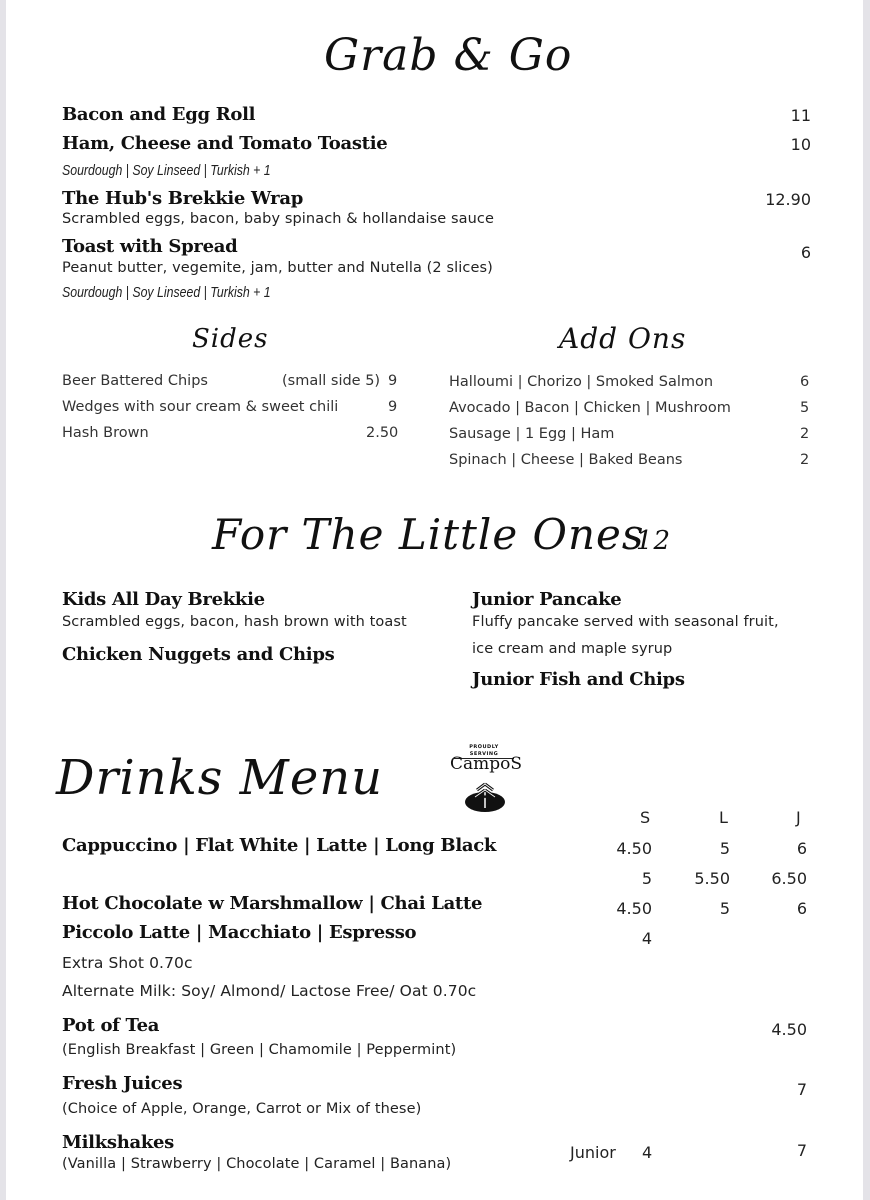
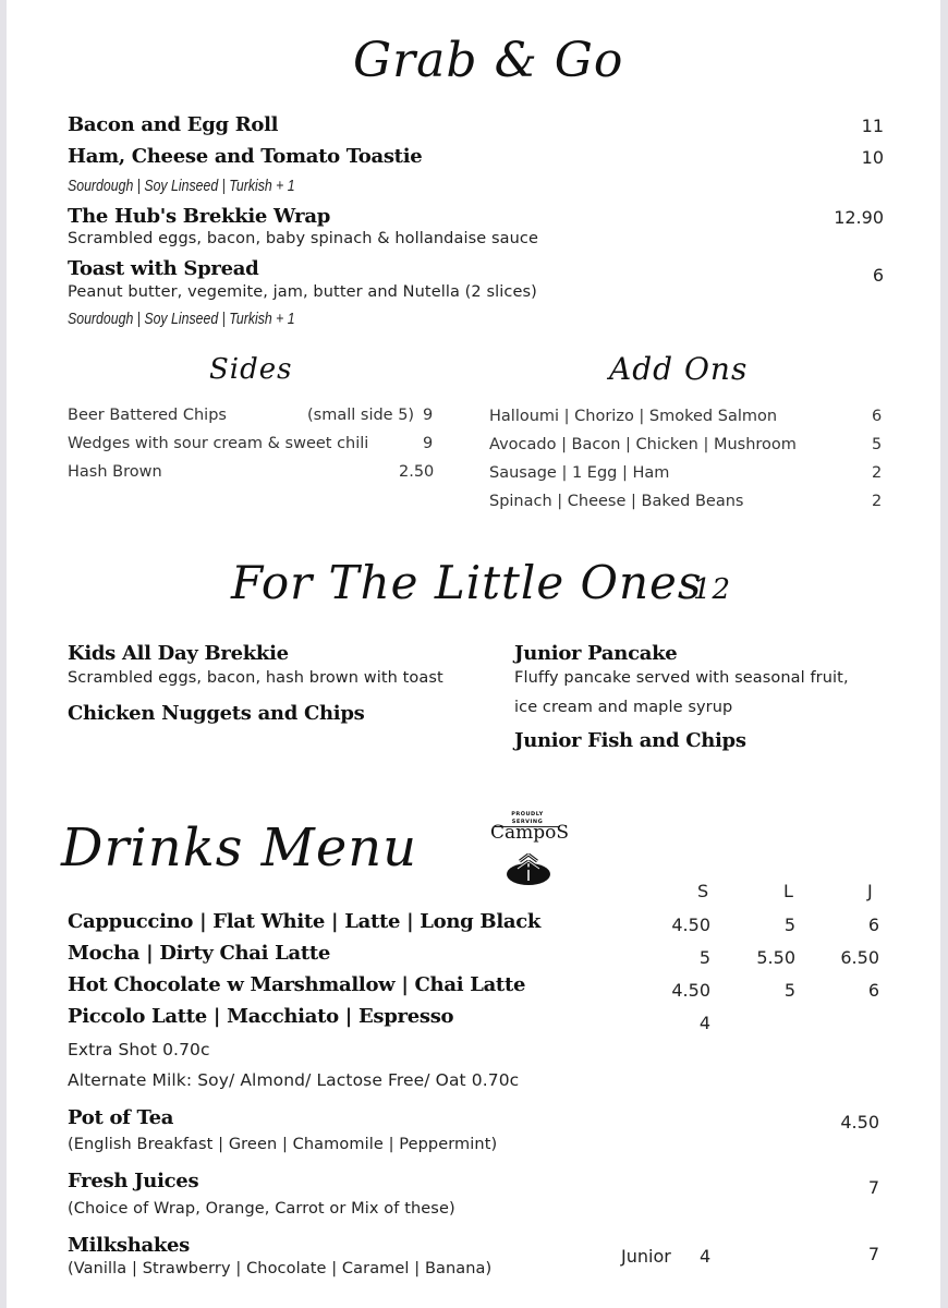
  Grab & Go
  Bacon and Egg Roll
  11
  Ham, Cheese and Tomato Toastie
  10
  Sourdough | Soy Linseed | Turkish + 1
  The Hub's Brekkie Wrap
  12.90
  Scrambled eggs, bacon, baby spinach & hollandaise sauce
  Toast with Spread
  6
  Peanut butter, vegemite, jam, butter and Nutella (2 slices)
  Sourdough | Soy Linseed | Turkish + 1
  Sides
  Beer Battered Chips
  (small side 5)
  9
  Wedges with sour cream & sweet chili
  9
  Hash Brown
  2.50
  Add Ons
  Halloumi | Chorizo | Smoked Salmon
  6
  Avocado | Bacon | Chicken | Mushroom
  5
  Sausage | 1 Egg | Ham
  2
  Spinach | Cheese | Baked Beans
  2
  For The Little Ones
  12
  Kids All Day Brekkie
  Scrambled eggs, bacon, hash brown with toast
  Chicken Nuggets and Chips
  Junior Pancake
  Fluffy pancake served with seasonal fruit,
  ice cream and maple syrup
  Junior Fish and Chips
  Drinks Menu
  CampoS
  S
  L
  J
  Cappuccino | Flat White | Latte | Long Black
  4.50
  5
  6
+ Mocha | Dirty Chai Latte
  5
  5.50
  6.50
  Hot Chocolate w Marshmallow | Chai Latte
  4.50
  5
  6
  Piccolo Latte | Macchiato | Espresso
  4
  Extra Shot 0.70c
  Alternate Milk: Soy/ Almond/ Lactose Free/ Oat 0.70c
  Pot of Tea
  (English Breakfast | Green | Chamomile | Peppermint)
  4.50
  Fresh Juices
- (Choice of Apple, Orange, Carrot or Mix of these)
+ (Choice of Wrap, Orange, Carrot or Mix of these)
  7
  Milkshakes
  (Vanilla | Strawberry | Chocolate | Caramel | Banana)
  Junior
  4
  7
